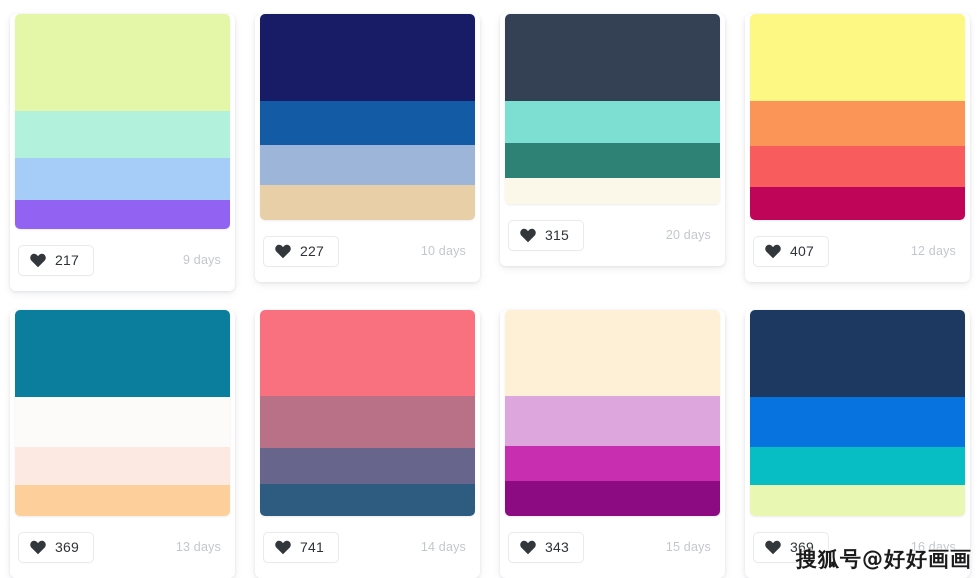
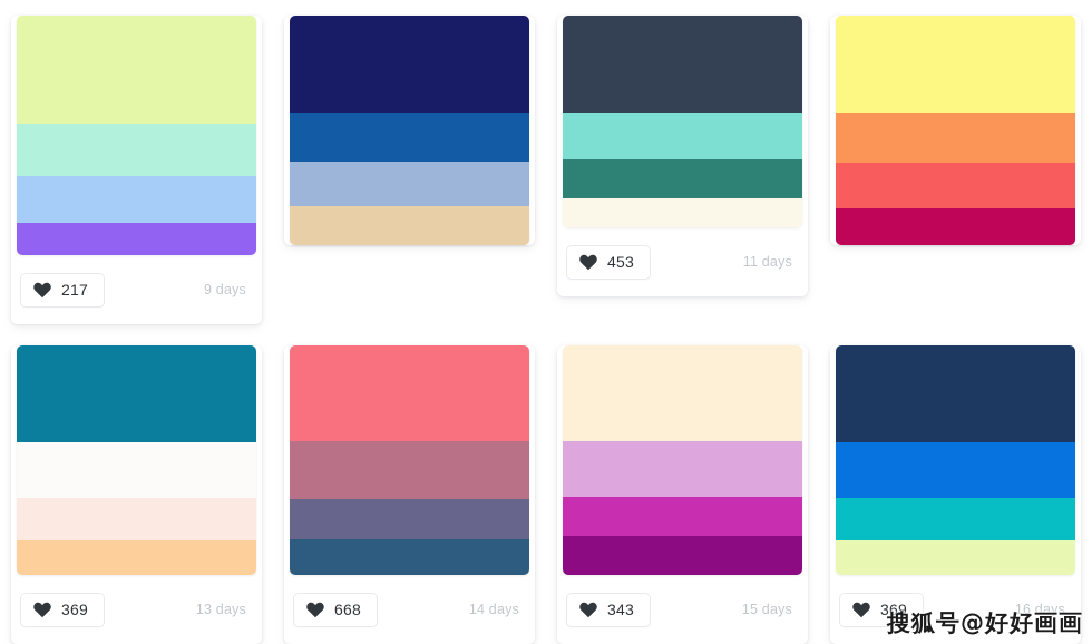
  217
  9 days
- 227
- 10 days
- 315
+ 453
- 20 days
+ 11 days
- 407
- 12 days
  369
  13 days
- 741
+ 668
  14 days
  343
  15 days
  369
  16 days
  搜狐号@好好画画
